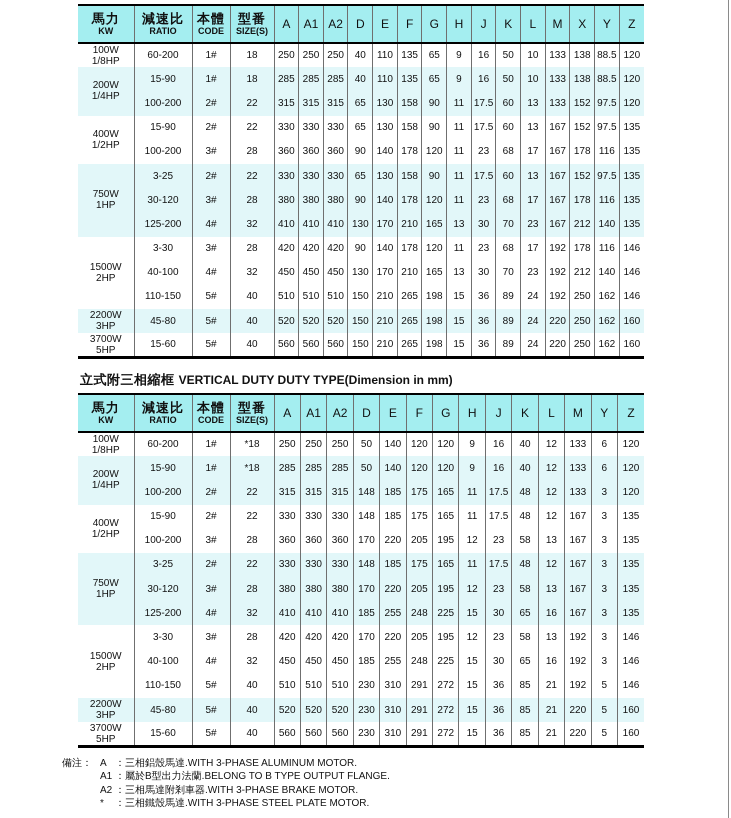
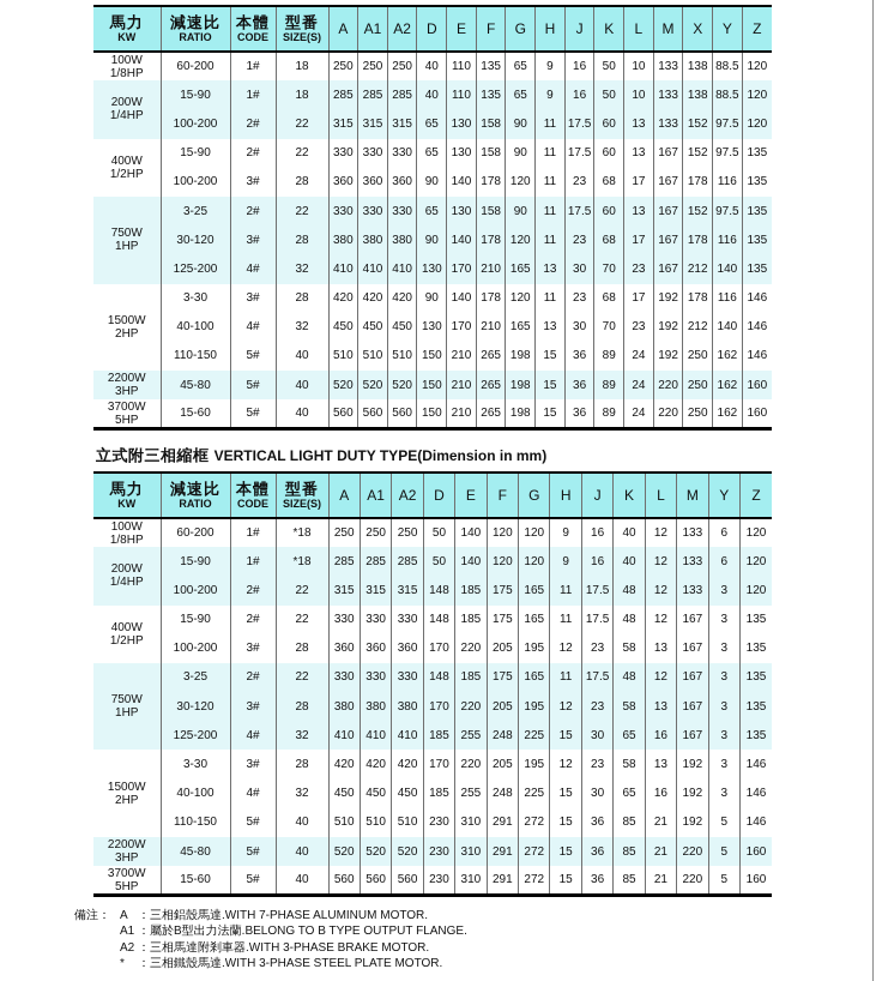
  馬力KW	減速比RATIO	本體CODE	型番SIZE(S)	A	A1	A2	D	E	F	G	H	J	K	L	M	X	Y	Z
  100W1/8HP	60-200	1#	18	250	250	250	40	110	135	65	9	16	50	10	133	138	88.5	120
  200W1/4HP	15-90	1#	18	285	285	285	40	110	135	65	9	16	50	10	133	138	88.5	120
  100-200	2#	22	315	315	315	65	130	158	90	11	17.5	60	13	133	152	97.5	120
  400W1/2HP	15-90	2#	22	330	330	330	65	130	158	90	11	17.5	60	13	167	152	97.5	135
  100-200	3#	28	360	360	360	90	140	178	120	11	23	68	17	167	178	116	135
  750W1HP	3-25	2#	22	330	330	330	65	130	158	90	11	17.5	60	13	167	152	97.5	135
  30-120	3#	28	380	380	380	90	140	178	120	11	23	68	17	167	178	116	135
  125-200	4#	32	410	410	410	130	170	210	165	13	30	70	23	167	212	140	135
  1500W2HP	3-30	3#	28	420	420	420	90	140	178	120	11	23	68	17	192	178	116	146
  40-100	4#	32	450	450	450	130	170	210	165	13	30	70	23	192	212	140	146
  110-150	5#	40	510	510	510	150	210	265	198	15	36	89	24	192	250	162	146
  2200W3HP	45-80	5#	40	520	520	520	150	210	265	198	15	36	89	24	220	250	162	160
  3700W5HP	15-60	5#	40	560	560	560	150	210	265	198	15	36	89	24	220	250	162	160
- 立式附三相縮框 VERTICAL DUTY DUTY TYPE(Dimension in mm)
+ 立式附三相縮框 VERTICAL LIGHT DUTY TYPE(Dimension in mm)
  馬力KW	減速比RATIO	本體CODE	型番SIZE(S)	A	A1	A2	D	E	F	G	H	J	K	L	M	Y	Z
  100W1/8HP	60-200	1#	*18	250	250	250	50	140	120	120	9	16	40	12	133	6	120
  200W1/4HP	15-90	1#	*18	285	285	285	50	140	120	120	9	16	40	12	133	6	120
  100-200	2#	22	315	315	315	148	185	175	165	11	17.5	48	12	133	3	120
  400W1/2HP	15-90	2#	22	330	330	330	148	185	175	165	11	17.5	48	12	167	3	135
  100-200	3#	28	360	360	360	170	220	205	195	12	23	58	13	167	3	135
  750W1HP	3-25	2#	22	330	330	330	148	185	175	165	11	17.5	48	12	167	3	135
  30-120	3#	28	380	380	380	170	220	205	195	12	23	58	13	167	3	135
  125-200	4#	32	410	410	410	185	255	248	225	15	30	65	16	167	3	135
  1500W2HP	3-30	3#	28	420	420	420	170	220	205	195	12	23	58	13	192	3	146
  40-100	4#	32	450	450	450	185	255	248	225	15	30	65	16	192	3	146
  110-150	5#	40	510	510	510	230	310	291	272	15	36	85	21	192	5	146
  2200W3HP	45-80	5#	40	520	520	520	230	310	291	272	15	36	85	21	220	5	160
  3700W5HP	15-60	5#	40	560	560	560	230	310	291	272	15	36	85	21	220	5	160
- 備注： A ：三相鋁殼馬達.WITH 3-PHASE ALUMINUM MOTOR.
+ 備注： A ：三相鋁殼馬達.WITH 7-PHASE ALUMINUM MOTOR.
  A1 ：屬於B型出力法蘭.BELONG TO B TYPE OUTPUT FLANGE.
  A2 ：三相馬達附剎車器.WITH 3-PHASE BRAKE MOTOR.
  * ：三相鐵殼馬達.WITH 3-PHASE STEEL PLATE MOTOR.
